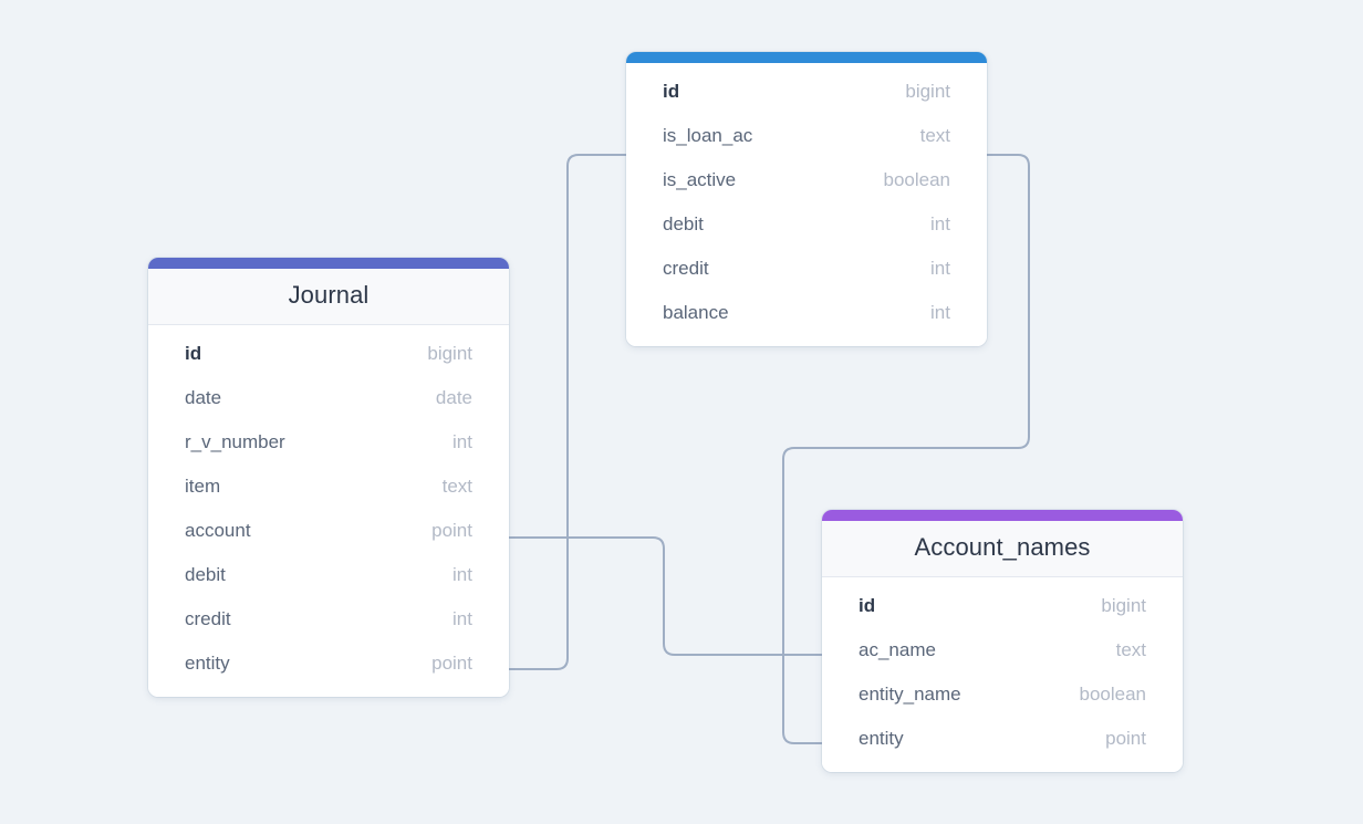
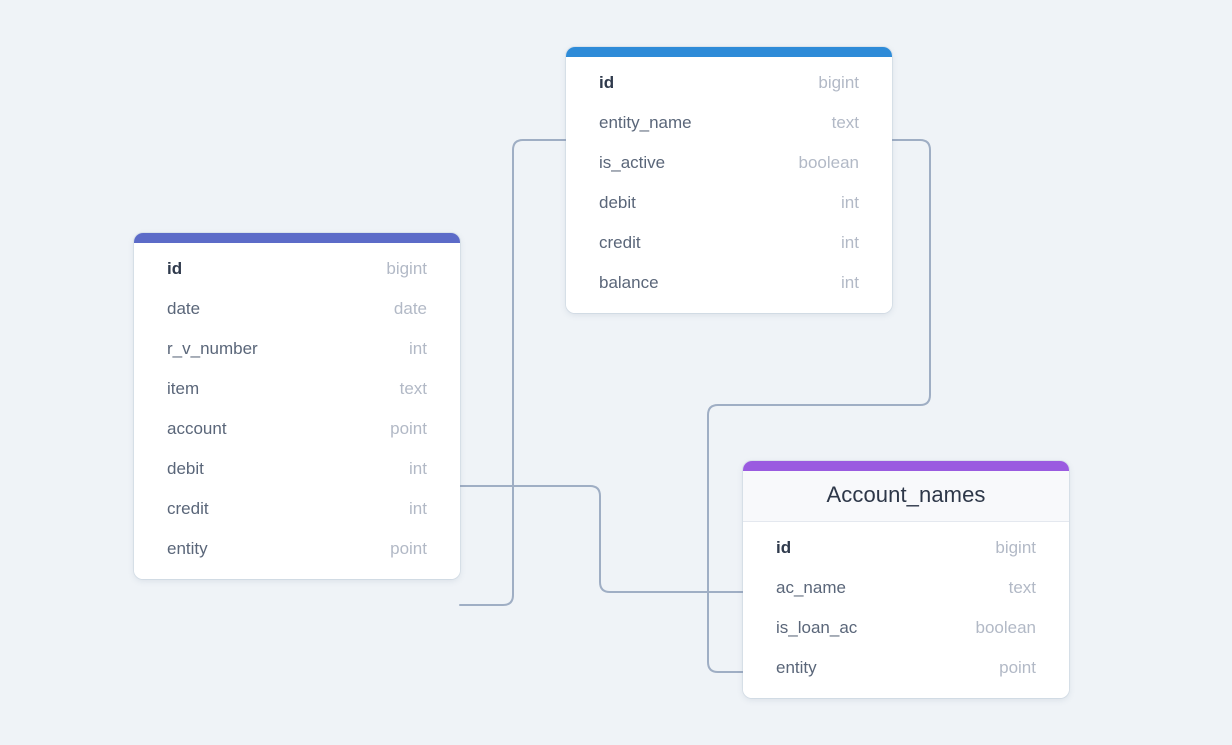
- Journal
  id
  bigint
  date
  date
  r_v_number
  int
  item
  text
  account
  point
  debit
  int
  credit
  int
  entity
  point
  id
  bigint
- is_loan_ac
+ entity_name
  text
  is_active
  boolean
  debit
  int
  credit
  int
  balance
  int
  Account_names
  id
  bigint
  ac_name
  text
- entity_name
+ is_loan_ac
  boolean
  entity
  point
